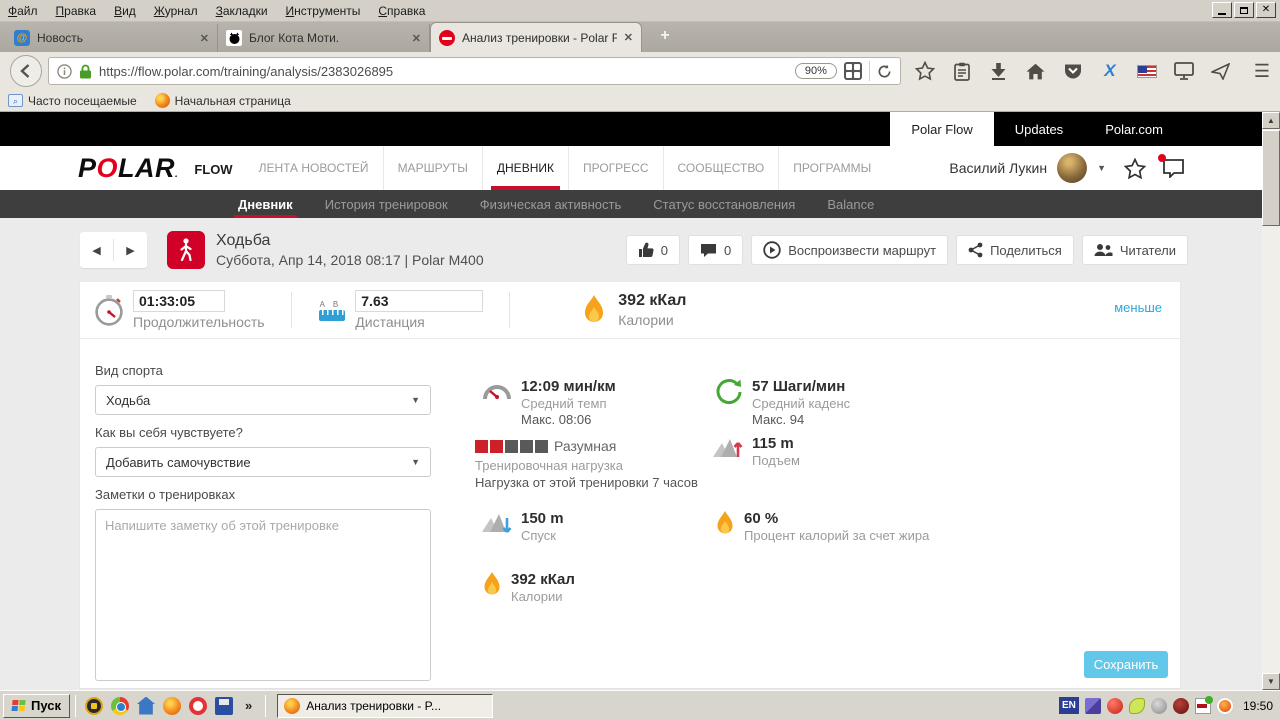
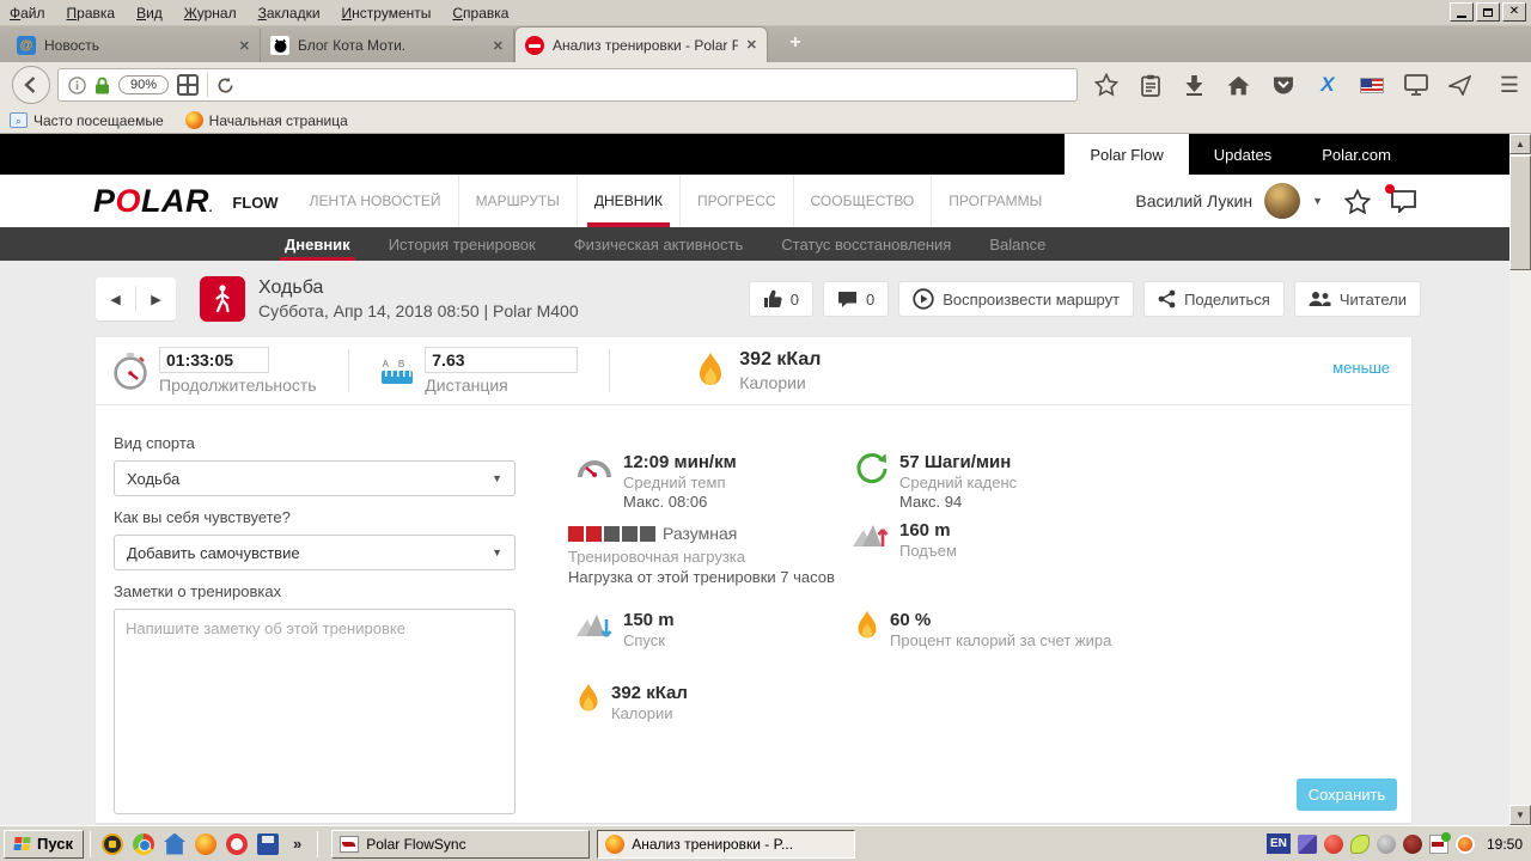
  Файл
  Правка
  Вид
  Журнал
  Закладки
  Инструменты
  Справка
  ✕
  @
  Новость
  ✕
  Блог Кота Моти.
  ✕
  Анализ тренировки - Polar F
  ✕
  +
- https://flow.polar.com/training/analysis/2383026895
  90%
  X
  ☰
  ⌕
  Часто посещаемые
  Начальная страница
  Polar Flow
  Updates
  Polar.com
  POLAR.
  FLOW
  ЛЕНТА НОВОСТЕЙ
  МАРШРУТЫ
  ДНЕВНИК
  ПРОГРЕСС
  СООБЩЕСТВО
  ПРОГРАММЫ
  Василий Лукин
  ▼
  Дневник
  История тренировок
  Физическая активность
  Статус восстановления
  Balance
  ◀
  ▶
  Ходьба
- Суббота, Апр 14, 2018 08:17 | Polar M400
+ Суббота, Апр 14, 2018 08:50 | Polar M400
  0
  0
  Воспроизвести маршрут
  Поделиться
  Читатели
  01:33:05
  Продолжительность
  AB
  7.63
  Дистанция
  392 кКал
  Калории
  меньше
  Вид спорта
  Ходьба
  ▼
  Как вы себя чувствуете?
  Добавить самочувствие
  ▼
  Заметки о тренировках
  Напишите заметку об этой тренировке
  12:09 мин/км
  Средний темп
  Макс. 08:06
  57 Шаги/мин
  Средний каденс
  Макс. 94
  Разумная
  Тренировочная нагрузка
  Нагрузка от этой тренировки 7 часов
- 115 m
+ 160 m
  Подъем
  150 m
  Спуск
  60 %
  Процент калорий за счет жира
  392 кКал
  Калории
  Сохранить
  ▲
  ▼
  Пуск
  »
+ Polar FlowSync
  Анализ тренировки - P...
  EN
  19:50
